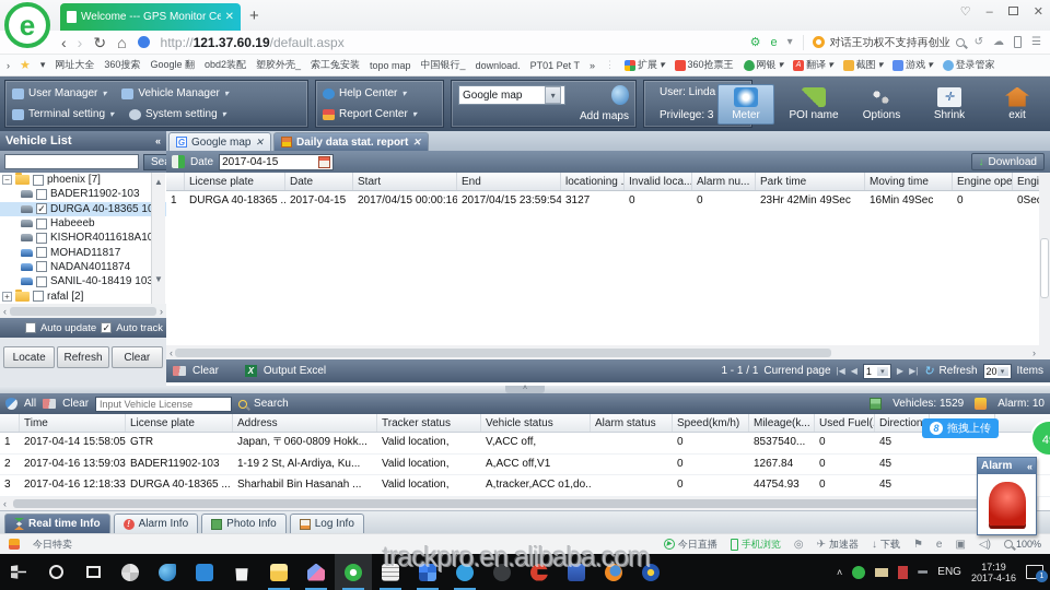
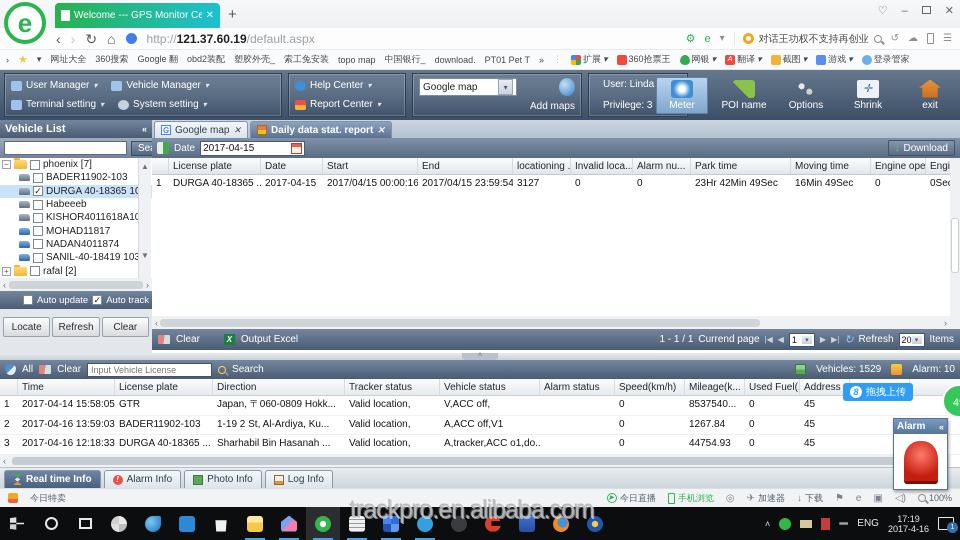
  e
  Welcome --- GPS Monitor Ce
  +
  http://121.37.60.19/default.aspx
  e
  对话王功权不支持再创业
  ★
  网址大全
  360搜索
  Google 翻
  obd2装配
  塑胶外壳_
  索工兔安装
  topo map
  中国银行_
  download.
  PT01 Pet T
  »
  ⋮
  扩展
  360抢票王
  网银
  翻译
  截图
  游戏
  登录管家
  User Manager
  Vehicle Manager
  Terminal setting
  System setting
  Help Center
  Report Center
  Google map
  Add maps
  User: Linda
  Privilege: 3
  Meter
  POI name
  Options
  Shrink
  exit
  Vehicle List
  «
  −
  phoenix [7]
  BADER11902-103
  ✓
  DURGA 40-18365 1
  Habeeeb
  KISHOR4011618A1
  MOHAD11817
  NADAN4011874
  SANIL-40-18419 10
  +
  rafal [2]
  Auto update
  ✓
  Auto track
  Locate
  Refresh
  Clear
  G
  Google map
  Daily data stat. report
  Date
  2017-04-15
  Download
  License plate
  Date
  Start
  End
  locationing .
  Invalid loca...
  Alarm nu...
  Park time
  Moving time
  Engine ope
  1
  DURGA 40-18365 ..
  2017-04-15
  2017/04/15 00:00:16
  2017/04/15 23:59:54
  3127
  0
  0
  23Hr 42Min 49Sec
  16Min 49Sec
  0
  0Se
  Clear
  X
  Output Excel
  1 - 1 / 1
  Currend page
  |◀
  1
  ▶|
  Refresh
  20
  Items
  All
  Clear
  Input Vehicle License
  Search
  Vehicles: 1529
  Alarm: 10
  Time
  License plate
- Address
+ Direction
  Tracker status
  Vehicle status
  Alarm status
  Speed(km/h)
  Mileage(k...
  Used Fuel(.
- Direction
+ Address
  1
  2017-04-14 15:58:05
  GTR
  Japan, 〒060-0809 Hokk...
  Valid location,
  V,ACC off,
  0
  8537540...
  0
  45
  2
  2017-04-16 13:59:03
  BADER11902-103
  1-19 2 St, Al-Ardiya, Ku...
  Valid location,
  A,ACC off,V1
  0
  1267.84
  0
  45
  3
  2017-04-16 12:18:33
  DURGA 40-18365 ...
  Sharhabil Bin Hasanah ...
  Valid location,
  A,tracker,ACC o1,do..
  0
  44754.93
  0
  45
  Real time Info
  !
  Alarm Info
  Photo Info
  Log Info
  Alarm
  «
  8
  拖拽上传
  今日特卖
  今日直播
  手机浏览
  ◎
  ✈
  加速器
  下载
  e
  ▣
  ◁)
  100%
  ˄
  ENG
  17:19
  2017-4-16
  trackpro.en.alibaba.com
